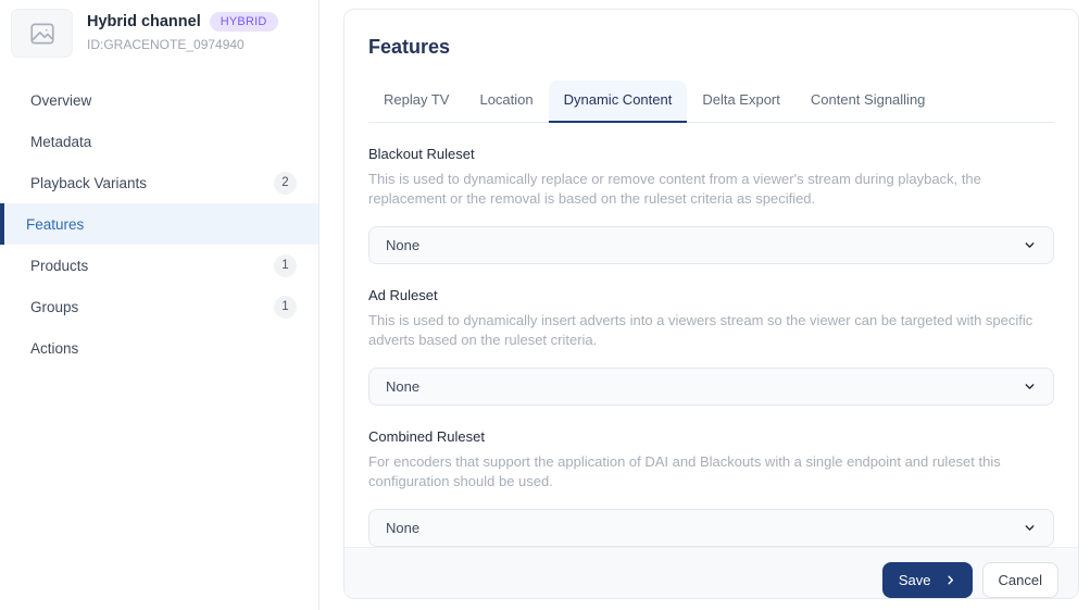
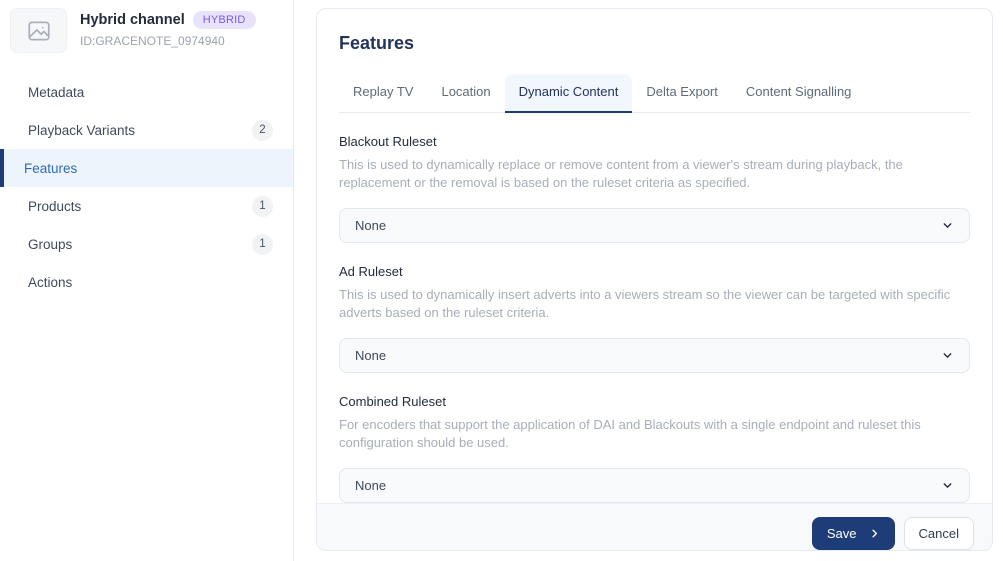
  Hybrid channel
  HYBRID
  ID:GRACENOTE_0974940
- Overview
  Metadata
  Playback Variants
  2
  Features
  Products
  1
  Groups
  1
  Actions
  Features
  Replay TV
  Location
  Dynamic Content
  Delta Export
  Content Signalling
  Blackout Ruleset
  This is used to dynamically replace or remove content from a viewer's stream during playback, the replacement or the removal is based on the ruleset criteria as specified.
  None
  Ad Ruleset
  This is used to dynamically insert adverts into a viewers stream so the viewer can be targeted with specific adverts based on the ruleset criteria.
  None
  Combined Ruleset
  For encoders that support the application of DAI and Blackouts with a single endpoint and ruleset this configuration should be used.
  None
  Save
  Cancel
